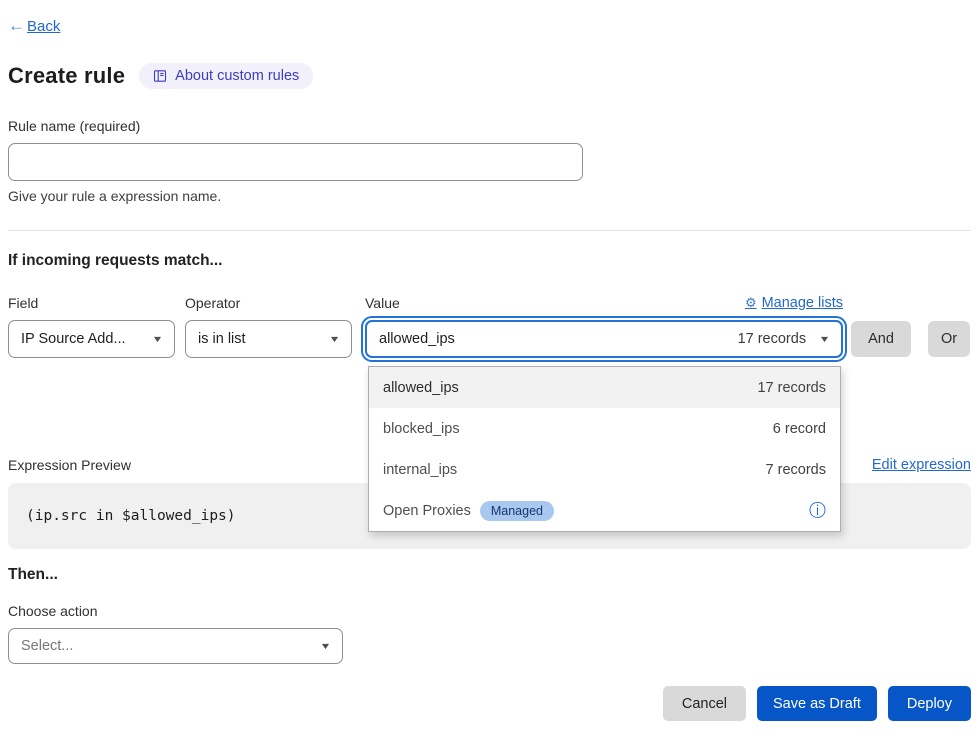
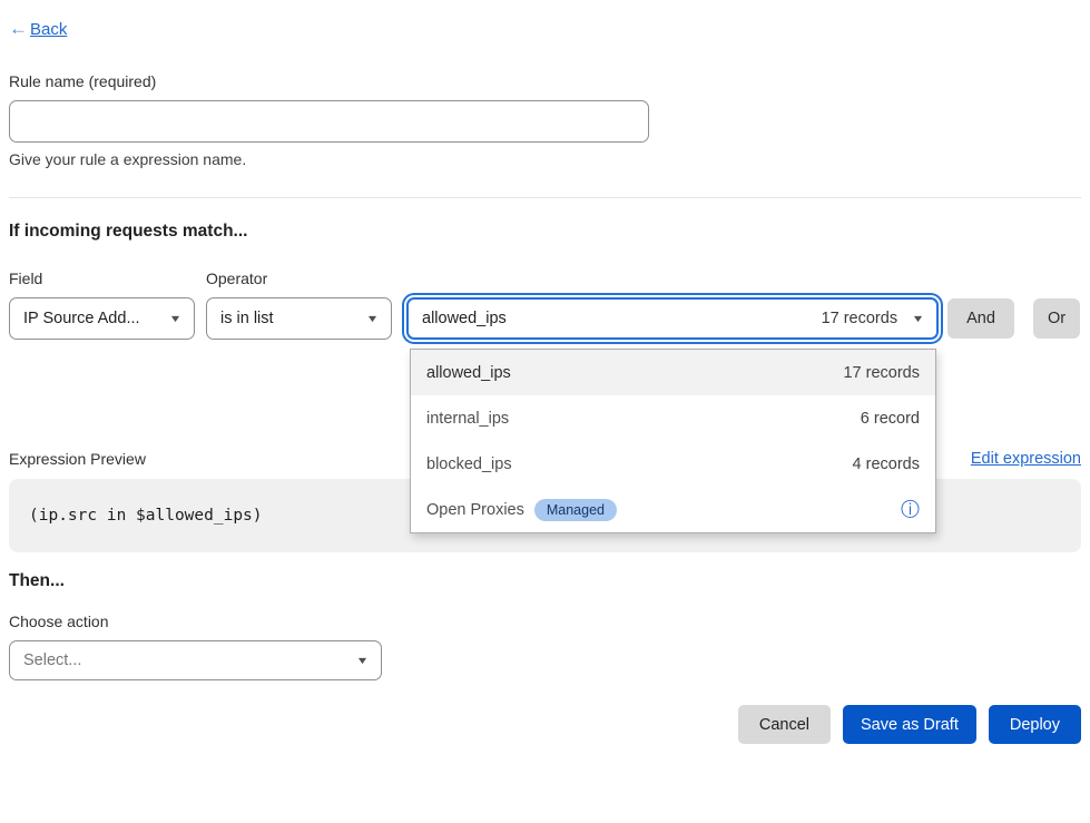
  ←
  Back
- Create rule
- About custom rules
  Rule name (required)
  Give your rule a expression name.
  If incoming requests match...
  Field
  IP Source Add...
  ▼
  Operator
  is in list
  ▼
- Value
- ⚙
- Manage lists
  allowed_ips
  17 records
  ▼
  allowed_ips
  17 records
- blocked_ips
+ internal_ips
  6 record
- internal_ips
+ blocked_ips
- 7 records
+ 4 records
  Open Proxies
  Managed
  ⓘ
  And
  Or
  Expression Preview
  Edit expression
  (ip.src in $allowed_ips)
  Then...
  Choose action
  Select...
  ▼
  Cancel
  Save as Draft
  Deploy
